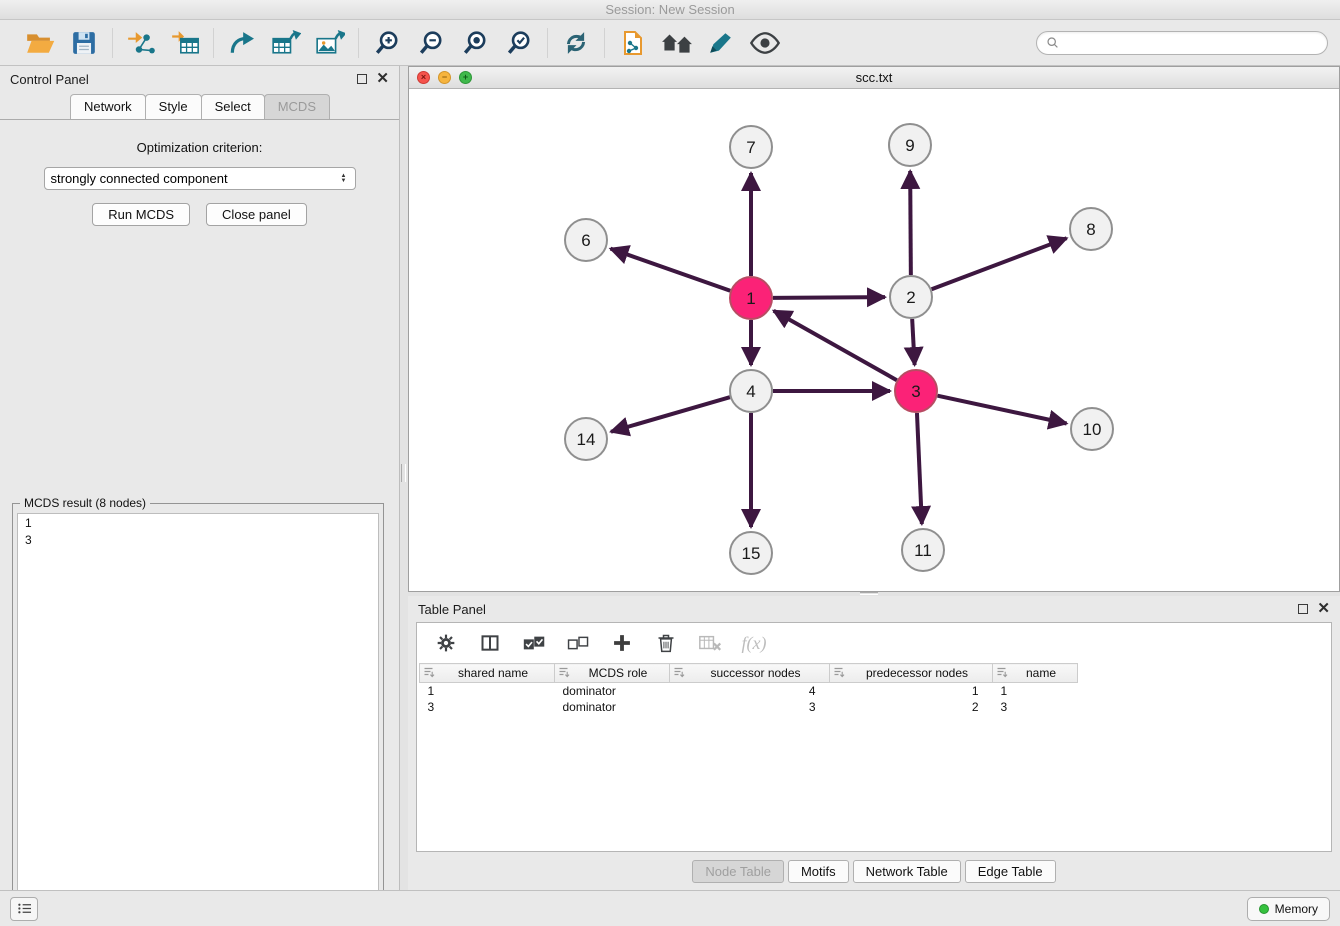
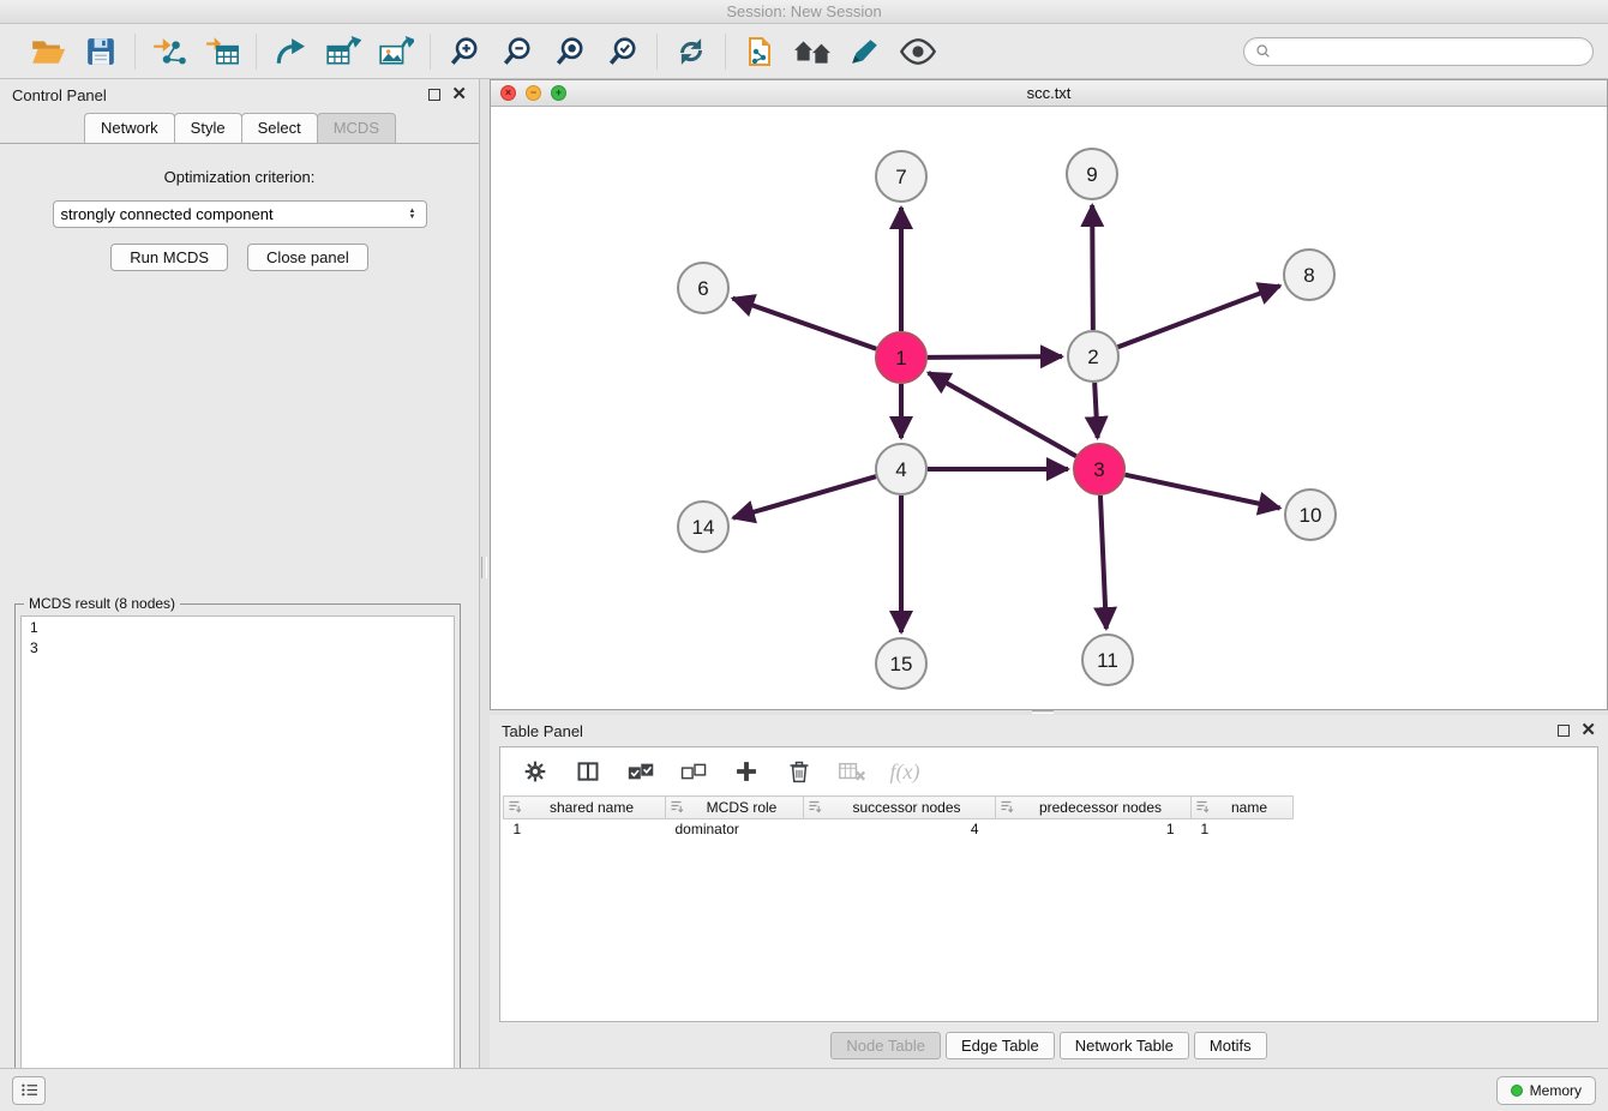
  Session: New Session
  Control Panel
  ✕
  Network
  Style
  Select
  MCDS
  Optimization criterion:
  strongly connected component
  Run MCDS
  Close panel
  MCDS result (8 nodes)
  1
  3
  ×
  −
  +
  scc.txt
  7
  9
  6
  8
  1
  2
  4
  3
  14
  10
  15
  11
  Table Panel
  ✕
  f(x)
  shared name	MCDS role	successor nodes	predecessor nodes	name
  1	dominator	4	1	1
- 3	dominator	3	2	3
  Node Table
- Motifs
+ Edge Table
  Network Table
- Edge Table
+ Motifs
  Memory
